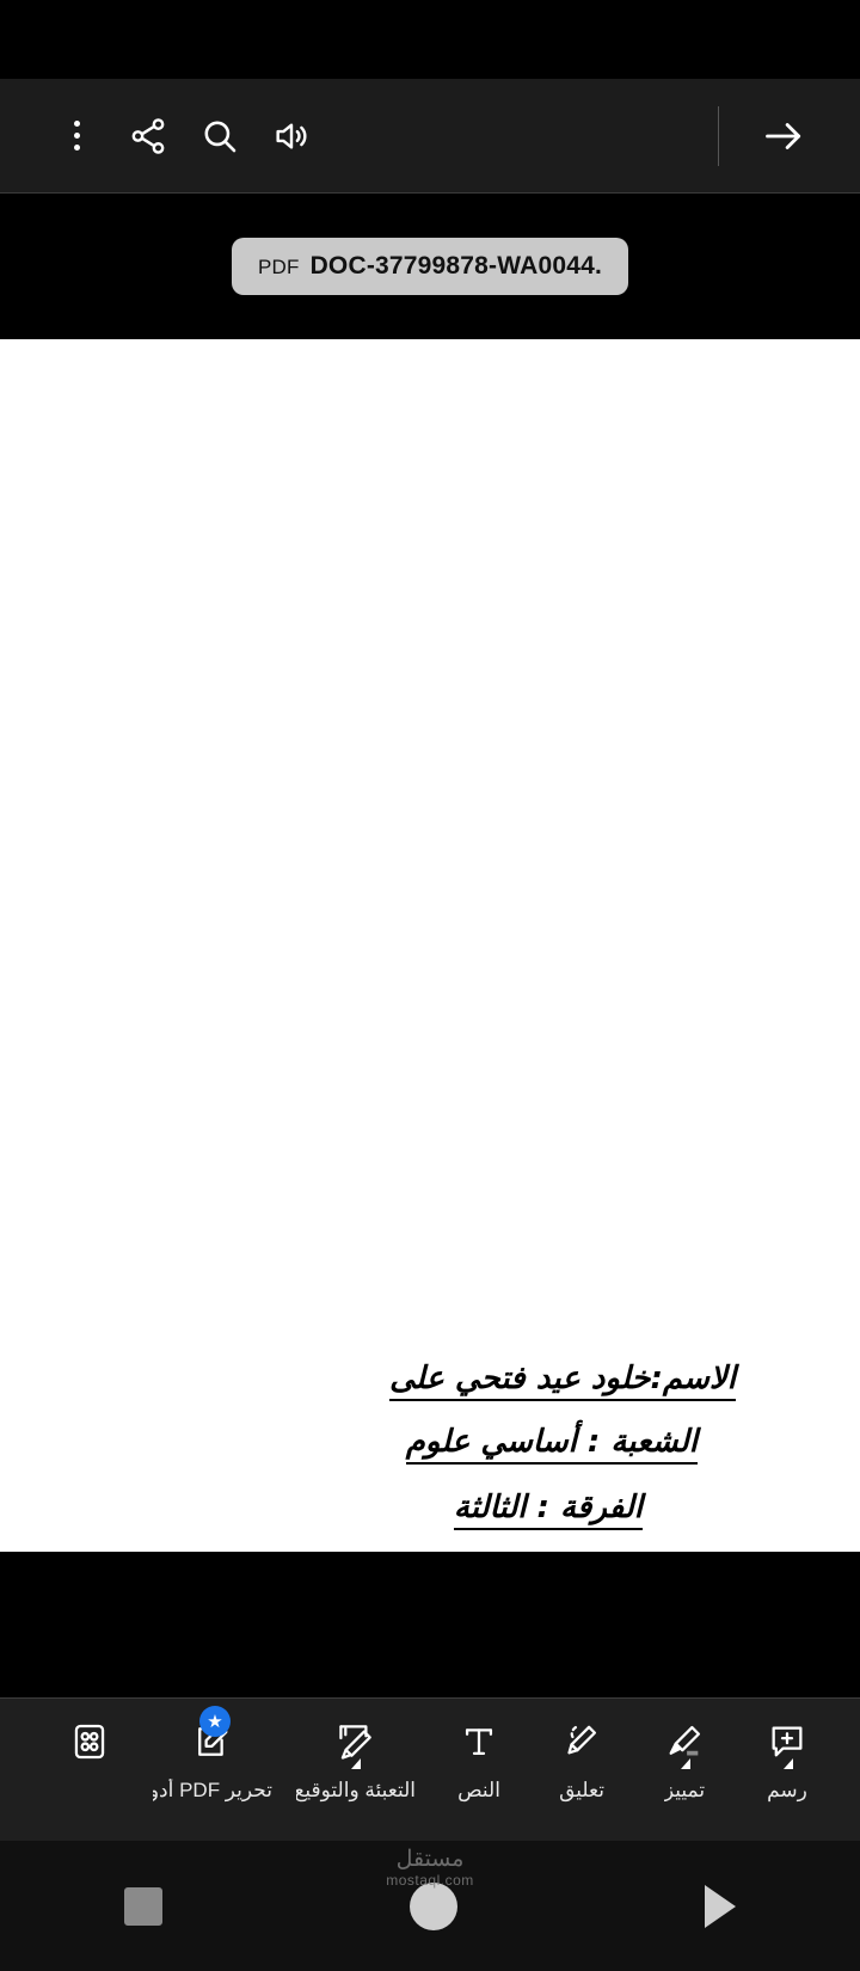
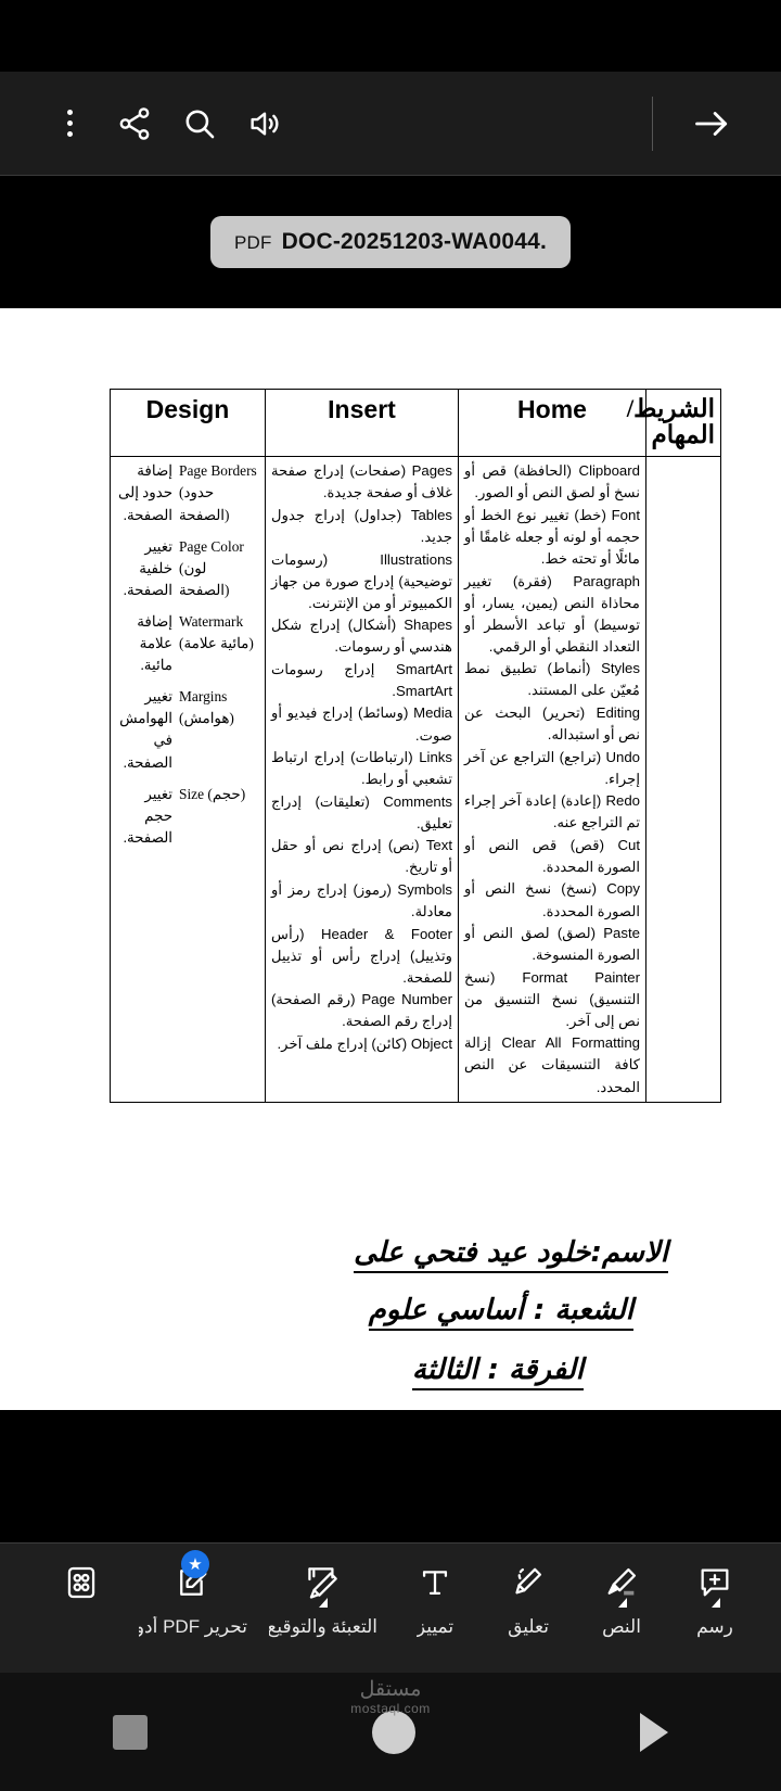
  PDF
- DOC-37799878-WA0044.
+ DOC-20251203-WA0044.
+ الشريط/المهام	Home	Insert	Design
+ 	Clipboard (الحافظة) قص أو نسخ أو لصق النص أو الصور. Font (خط) تغيير نوع الخط أو حجمه أو لونه أو جعله غامقًا أو مائلًا أو تحته خط. Paragraph (فقرة) تغيير محاذاة النص (يمين، يسار، أو توسيط) أو تباعد الأسطر أو التعداد النقطي أو الرقمي. Styles (أنماط) تطبيق نمط مُعيّن على المستند. Editing (تحرير) البحث عن نص أو استبداله. Undo (تراجع) التراجع عن آخر إجراء. Redo (إعادة) إعادة آخر إجراء تم التراجع عنه. Cut (قص) قص النص أو الصورة المحددة. Copy (نسخ) نسخ النص أو الصورة المحددة. Paste (لصق) لصق النص أو الصورة المنسوخة. Format Painter (نسخ التنسيق) نسخ التنسيق من نص إلى آخر. Clear All Formatting إزالة كافة التنسيقات عن النص المحدد.	Pages (صفحات) إدراج صفحة غلاف أو صفحة جديدة. Tables (جداول) إدراج جدول جديد. Illustrations (رسومات توضيحية) إدراج صورة من جهاز الكمبيوتر أو من الإنترنت. Shapes (أشكال) إدراج شكل هندسي أو رسومات. SmartArt إدراج رسومات SmartArt. Media (وسائط) إدراج فيديو أو صوت. Links (ارتباطات) إدراج ارتباط تشعبي أو رابط. Comments (تعليقات) إدراج تعليق. Text (نص) إدراج نص أو حقل أو تاريخ. Symbols (رموز) إدراج رمز أو معادلة. Header & Footer (رأس وتذييل) إدراج رأس أو تذييل للصفحة. Page Number (رقم الصفحة) إدراج رقم الصفحة. Object (كائن) إدراج ملف آخر.	Page Borders (حدود الصفحة) إضافة حدود إلى الصفحة. Page Color (لون الصفحة) تغيير خلفية الصفحة. Watermark (مائية علامة) إضافة علامة مائية. Margins (هوامش) تغيير الهوامش في الصفحة. Size (حجم) تغيير حجم الصفحة.
  الاسم:خلود عيد فتحي على
  الشعبة : أساسي علوم
  الفرقة : الثالثة
  رسم
- تمييز
+ النص
  تعليق
- النص
+ تمييز
  التعبئة والتوقيع
  ★
  مستقل
  mostaql.com
